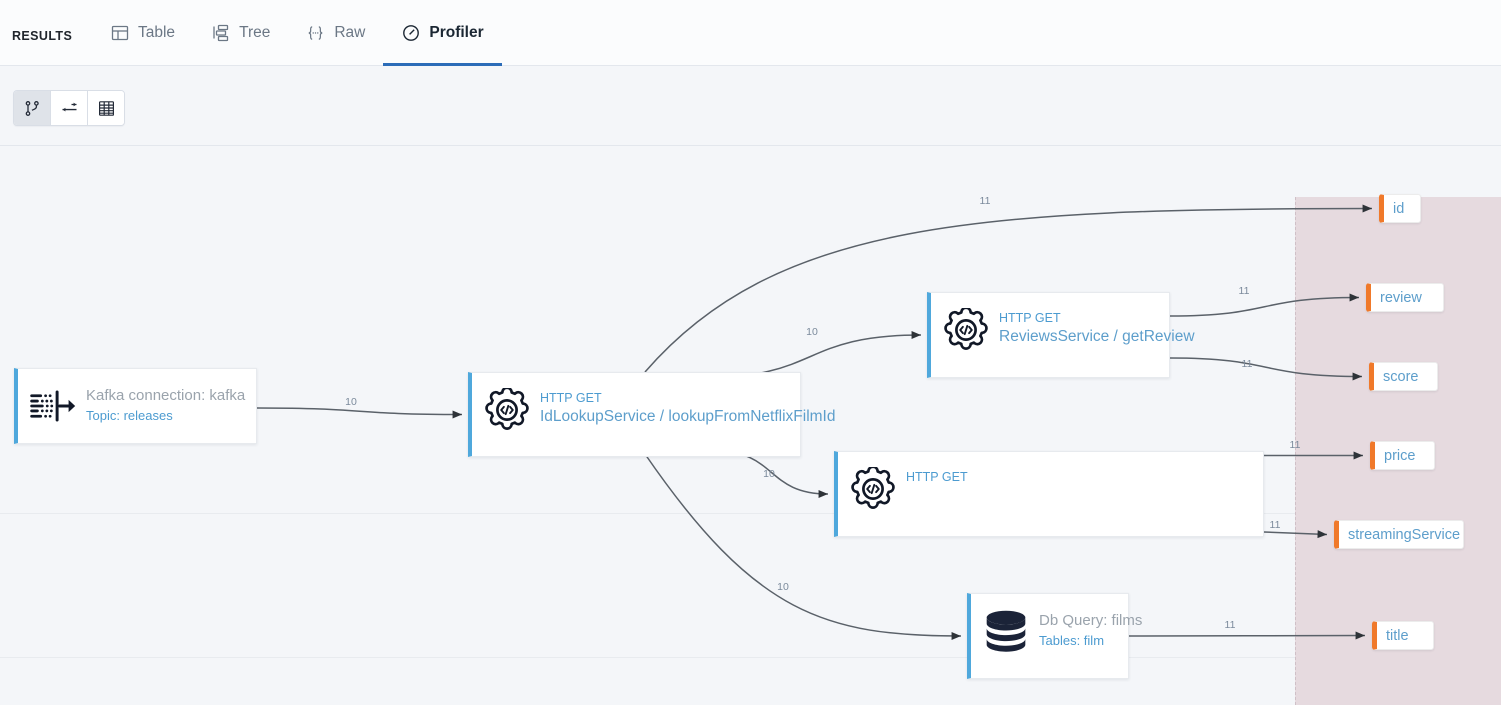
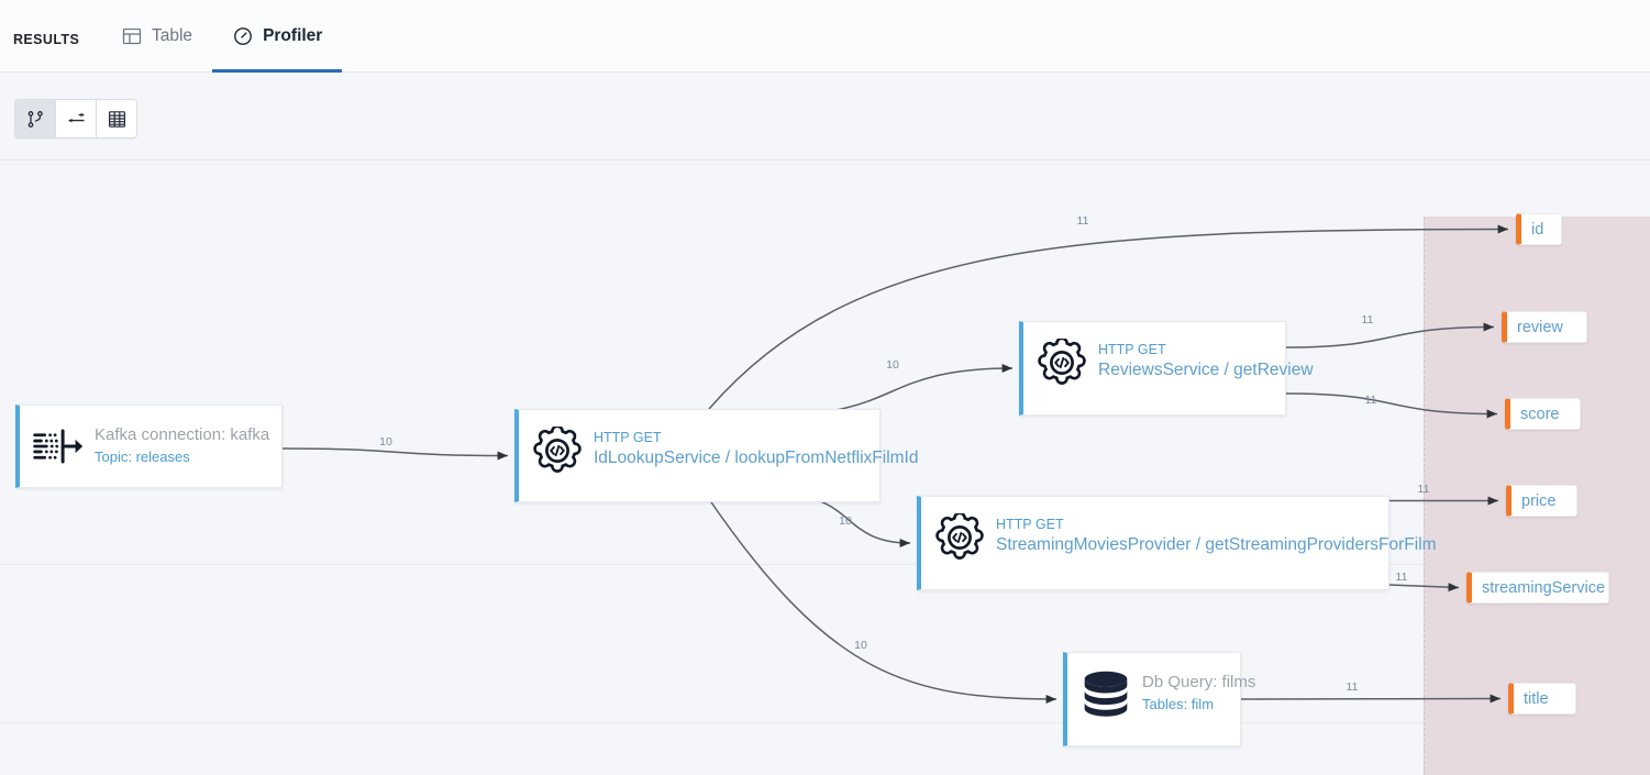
  RESULTS
  Table
- Tree
- Raw
  Profiler
  10
  11
  10
  10
  10
  11
  11
  11
  11
  11
  Kafka connection: kafka
  Topic: releases
  HTTP GET
  IdLookupService / lookupFromNetflixFilmId
  HTTP GET
  ReviewsService / getReview
  HTTP GET
+ StreamingMoviesProvider / getStreamingProvidersForFilm
  Db Query: films
  Tables: film
  id
  review
  score
  price
  streamingService
  title
